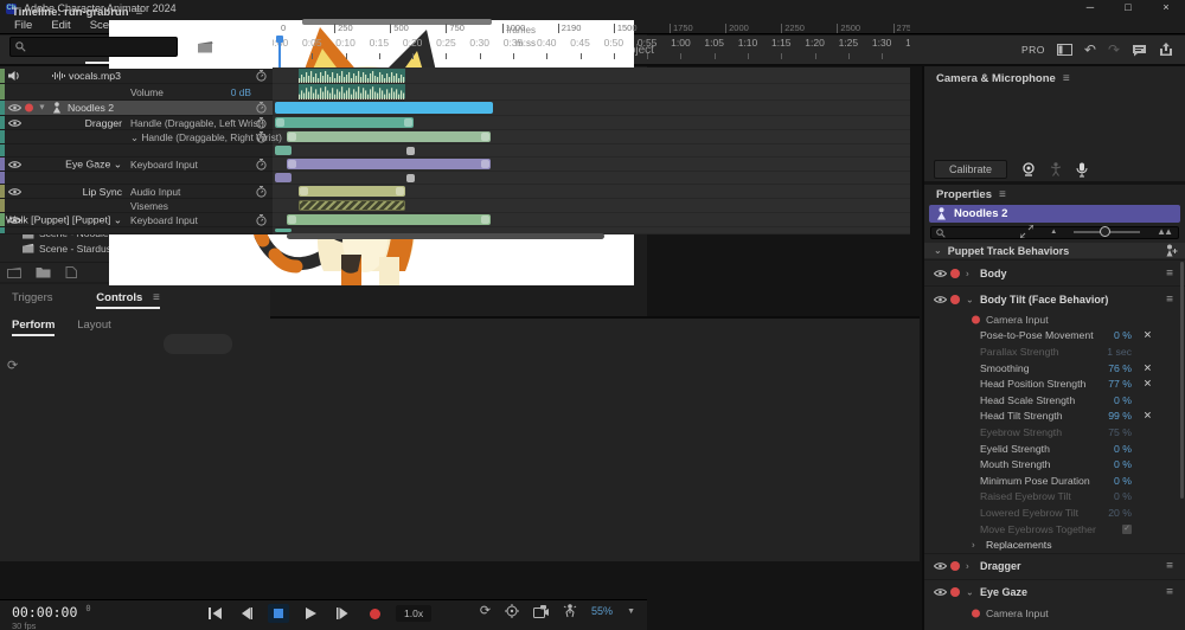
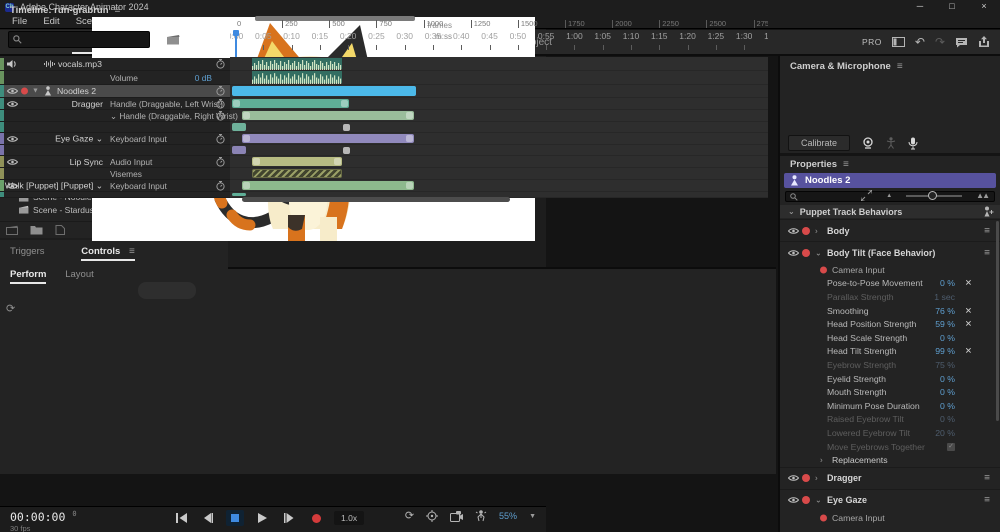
  Adobe Character Animator 2024
  ─
  □
  ×
  File
  Edit
  PRO
  ↶
  ↷
  Triggers Controls ≡
  Perform Layout
  ⟳
  00:00:00 0
  30 fps
  1.0x
  ⟳
  55%
  Camera & Microphone ≡
  Calibrate
  Properties ≡
  Noodles 2
  ⌄
  Puppet Track Behaviors
  ›
  Body
  ≡
  ⌄
  Body Tilt (Face Behavior)
  ≡
  Camera Input
  Pose-to-Pose Movement
  0 %
  ✕
  Parallax Strength
  1 sec
  Smoothing
  76 %
  ✕
  Head Position Strength
- 77 %
+ 59 %
  ✕
  Head Scale Strength
  0 %
  Head Tilt Strength
  99 %
  ✕
  Eyebrow Strength
  75 %
  Eyelid Strength
  0 %
  Mouth Strength
  0 %
  Minimum Pose Duration
  0 %
  Raised Eyebrow Tilt
  0 %
  Lowered Eyebrow Tilt
  20 %
  Move Eyebrows Together
  ›
  Replacements
  ›
  Dragger
  ≡
  ⌄
  Eye Gaze
  ≡
  Camera Input
  Timeline: run-grabrun ≡
  frames
  m:ss
  0
  250
  500
  750
  1000
- 2190
+ 1250
  1500
  1750
  2000
  2250
  2500
  275
  0:0
  0:05
  0:10
  0:15
  0:20
  0:25
  0:30
  0:35
  0:40
  0:45
  0:50
  0:55
  1:00
  1:05
  1:10
  1:15
  1:20
  1:25
  1:30
  vocals.mp3
  Volume
  0 dB
  Noodles 2
  Dragger
  Handle (Draggable, Left Wrist
  ⌄ Handle (Draggable, Right Wrist)
  Eye Gaze ⌄
  Keyboard Input
  Lip Sync
  Audio Input
  Visemes
  Walk [Puppet] [Puppet] ⌄
  Keyboard Input
  ▲▲
